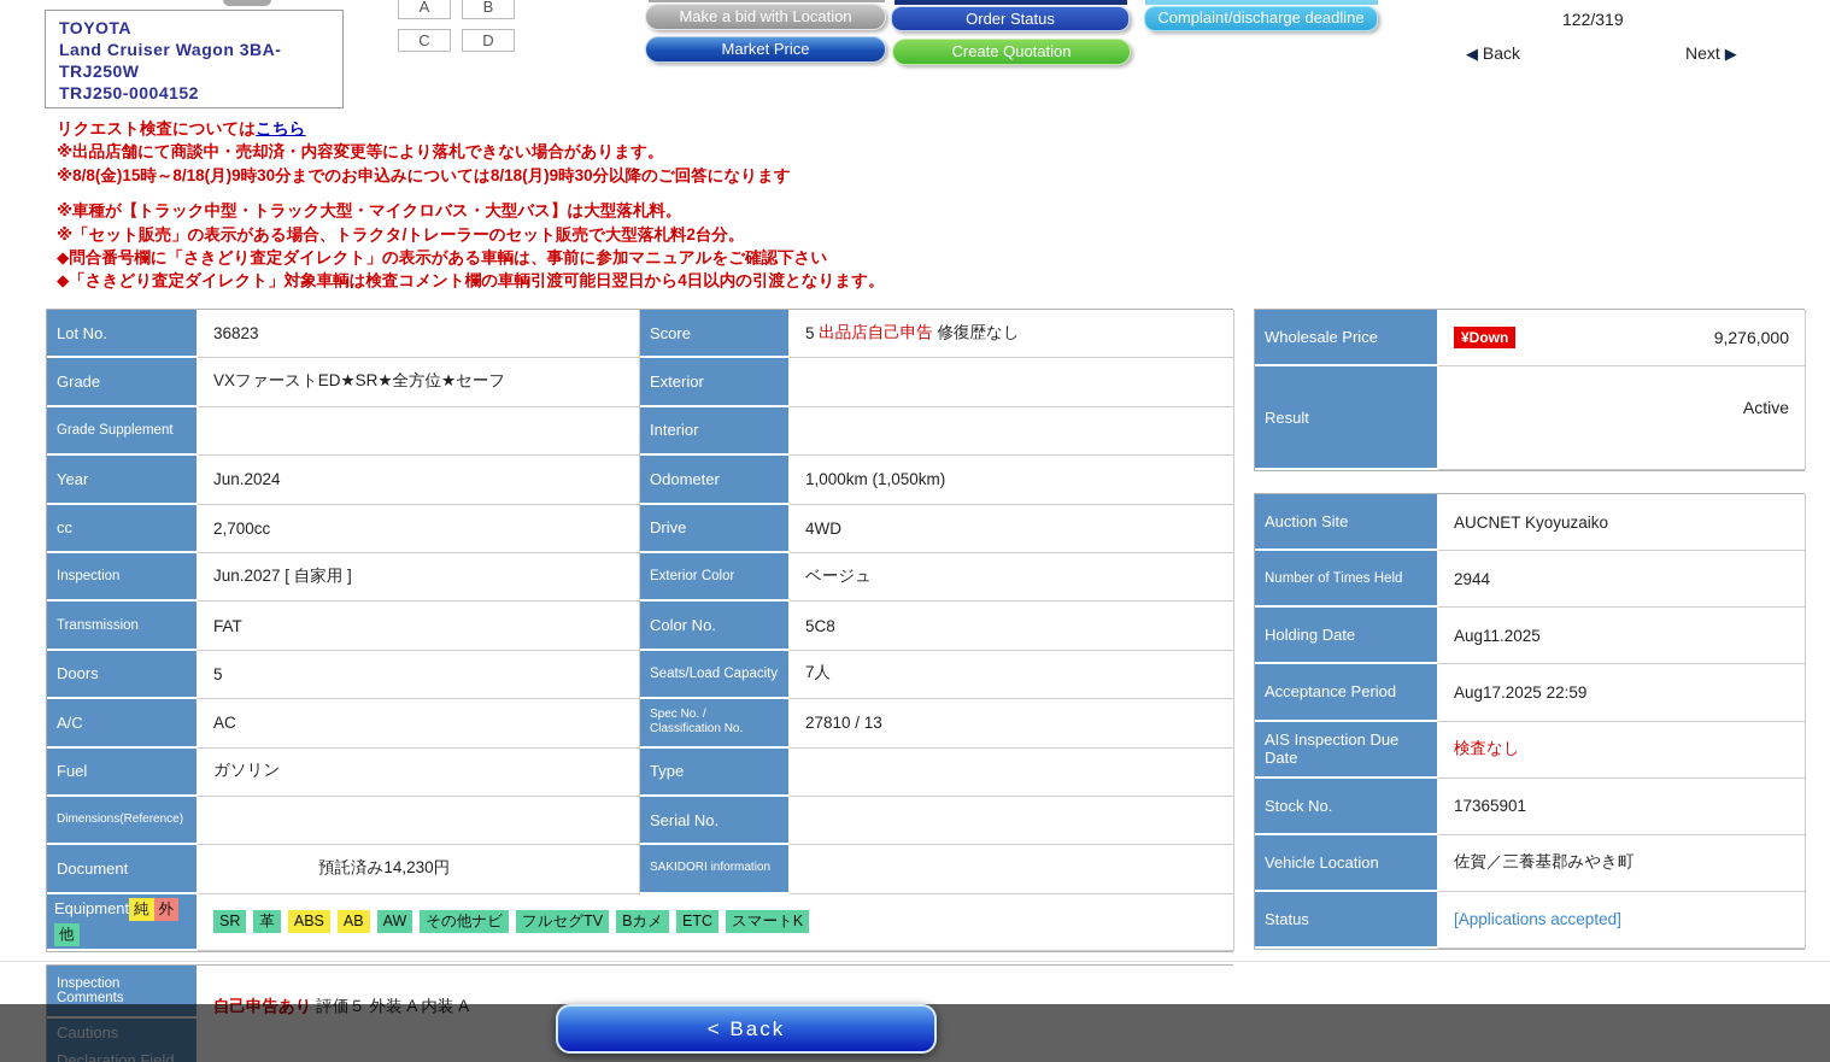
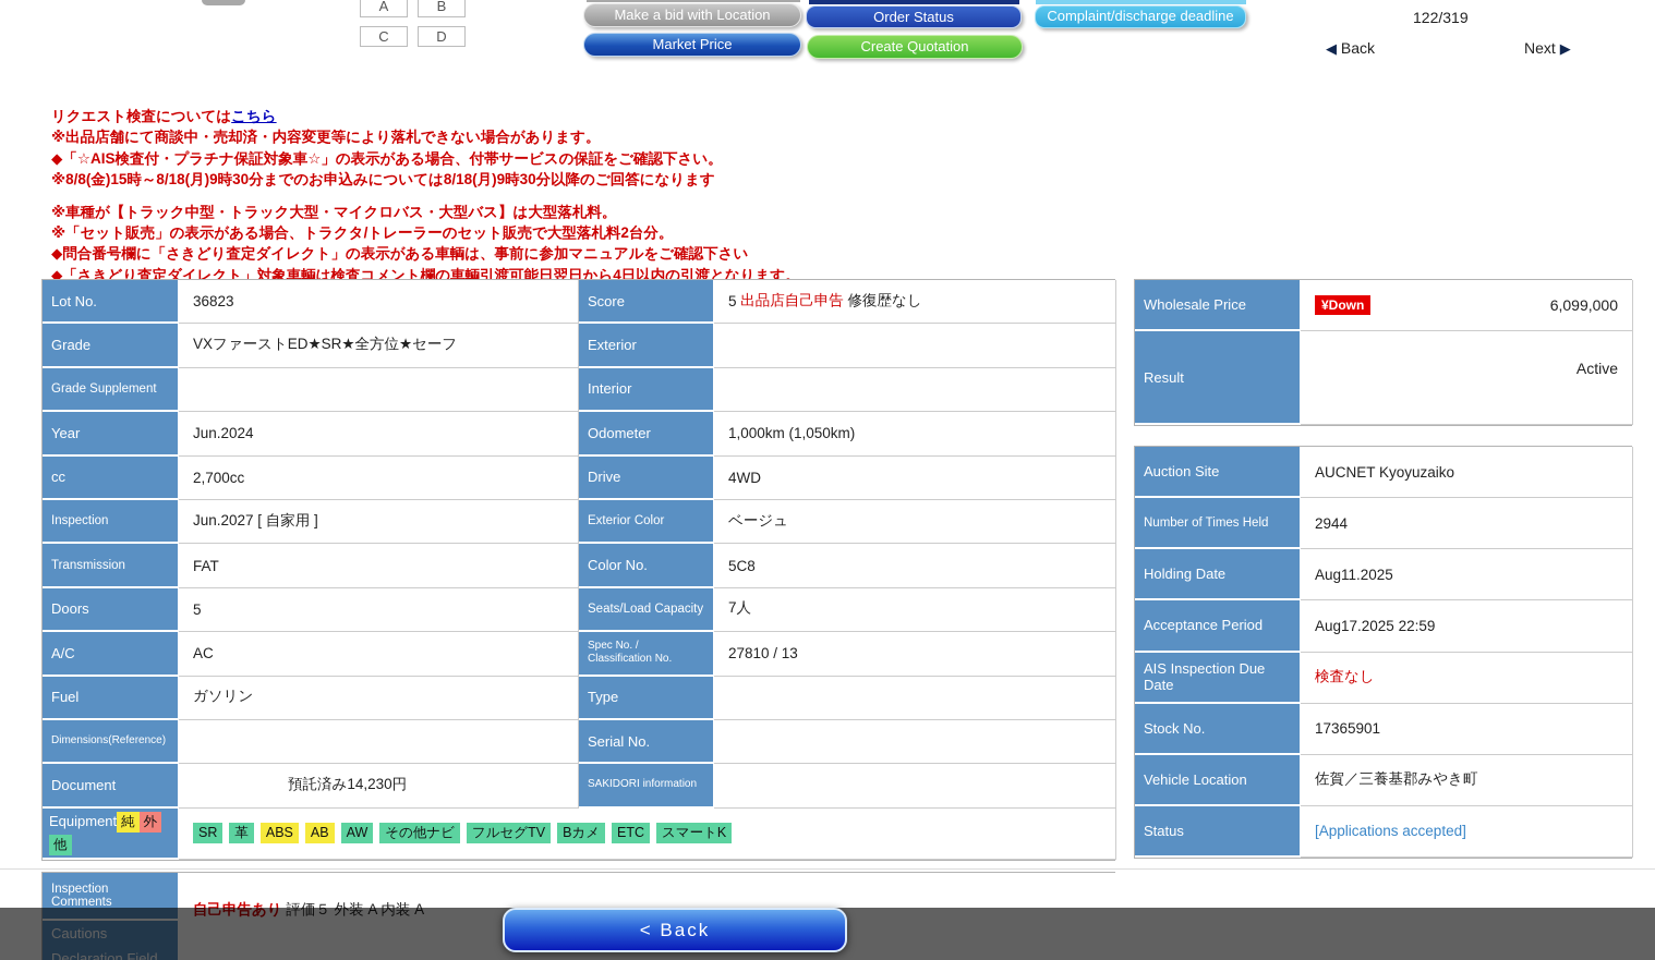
- TOYOTA
- Land Cruiser Wagon 3BA-
- TRJ250W
- TRJ250-0004152
  A
  B
  C
  D
  Make a bid with Location
  Order Status
  Complaint/discharge deadline
  Market Price
  Create Quotation
  122/319
  ◀ Back
  Next ▶
  リクエスト検査についてはこちら
  ※出品店舗にて商談中・売却済・内容変更等により落札できない場合があります。
+ ◆「☆AIS検査付・プラチナ保証対象車☆」の表示がある場合、付帯サービスの保証をご確認下さい。
  ※8/8(金)15時～8/18(月)9時30分までのお申込みについては8/18(月)9時30分以降のご回答になります
  ※車種が【トラック中型・トラック大型・マイクロバス・大型バス】は大型落札料。
  ※「セット販売」の表示がある場合、トラクタ/トレーラーのセット販売で大型落札料2台分。
  ◆問合番号欄に「さきどり査定ダイレクト」の表示がある車輌は、事前に参加マニュアルをご確認下さい
  ◆「さきどり査定ダイレクト」対象車輌は検査コメント欄の車輌引渡可能日翌日から4日以内の引渡となります。
  Lot No.
  36823
  Score
  5
  出品店自己申告
  修復歴なし
  Grade
  VXファーストED★SR★全方位★セーフ
  Exterior
  Grade Supplement
  Interior
  Year
  Jun.2024
  Odometer
  1,000km (1,050km)
  cc
  2,700cc
  Drive
  4WD
  Inspection
  Jun.2027 [ 自家用 ]
  Exterior Color
  ベージュ
  Transmission
  FAT
  Color No.
  5C8
  Doors
  5
  Seats/Load Capacity
  7人
  A/C
  AC
  Spec No. / Classification No.
  27810 / 13
  Fuel
  ガソリン
  Type
  Dimensions(Reference)
  Serial No.
  Document
  預託済み14,230円
  SAKIDORI information
  Equipment 純 外
  他
  SR
  革
  ABS
  AB
  AW
  その他ナビ
  フルセグTV
  Bカメ
  ETC
  スマートK
  Wholesale Price
  ¥Down
- 9,276,000
+ 6,099,000
  Result
  Active
  Auction Site
  AUCNET Kyoyuzaiko
  Number of Times Held
  2944
  Holding Date
  Aug11.2025
  Acceptance Period
  Aug17.2025 22:59
  AIS Inspection Due Date
  検査なし
  Stock No.
  17365901
  Vehicle Location
  佐賀／三養基郡みやき町
  Status
  [Applications accepted]
  Inspection Comments
  自己申告あり
  評価５ 外装 A 内装 A
  Cautions
  Declaration Field
  < Back
